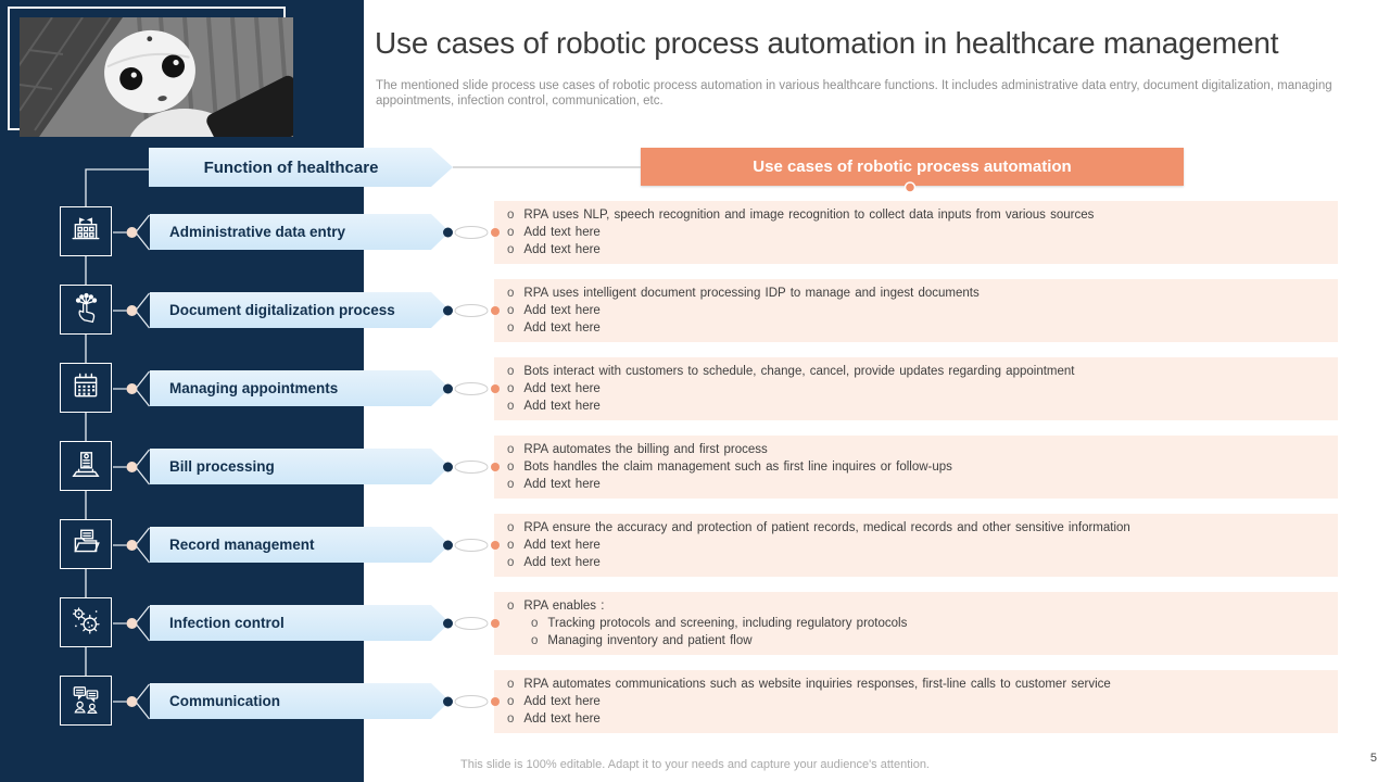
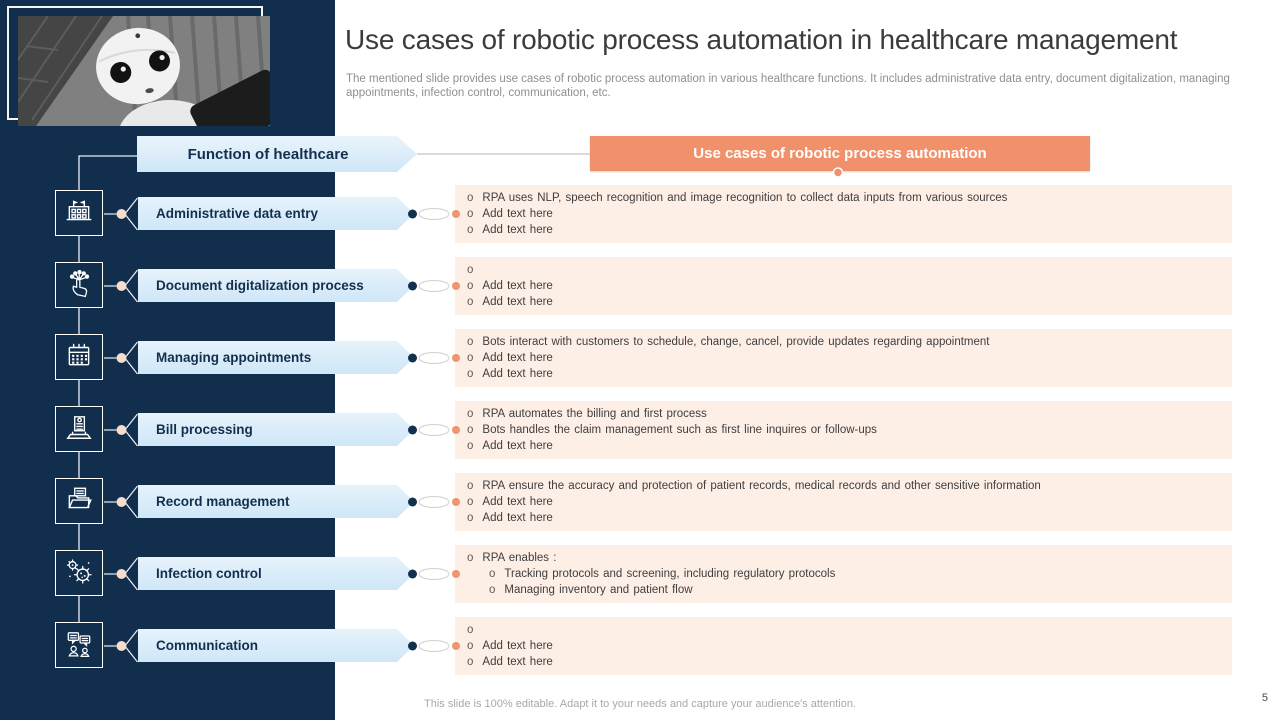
  Use cases of robotic process automation in healthcare management
- The mentioned slide process use cases of robotic process automation in various healthcare functions. It includes administrative data entry, document digitalization, managing appointments, infection control, communication, etc.
+ The mentioned slide provides use cases of robotic process automation in various healthcare functions. It includes administrative data entry, document digitalization, managing appointments, infection control, communication, etc.
  Function of healthcare
  Use cases of robotic process automation
  Administrative data entry
  o
  RPA uses NLP, speech recognition and image recognition to collect data inputs from various sources
  o
  Add text here
  o
  Add text here
  Document digitalization process
  o
- RPA uses intelligent document processing IDP to manage and ingest documents
  o
  Add text here
  o
  Add text here
  Managing appointments
  o
  Bots interact with customers to schedule, change, cancel, provide updates regarding appointment
  o
  Add text here
  o
  Add text here
  Bill processing
  o
  RPA automates the billing and first process
  o
  Bots handles the claim management such as first line inquires or follow-ups
  o
  Add text here
  Record management
  o
  RPA ensure the accuracy and protection of patient records, medical records and other sensitive information
  o
  Add text here
  o
  Add text here
  Infection control
  o
  RPA enables :
  o
  Tracking protocols and screening, including regulatory protocols
  o
  Managing inventory and patient flow
  Communication
  o
- RPA automates communications such as website inquiries responses, first-line calls to customer service
  o
  Add text here
  o
  Add text here
  This slide is 100% editable. Adapt it to your needs and capture your audience's attention.
  5
